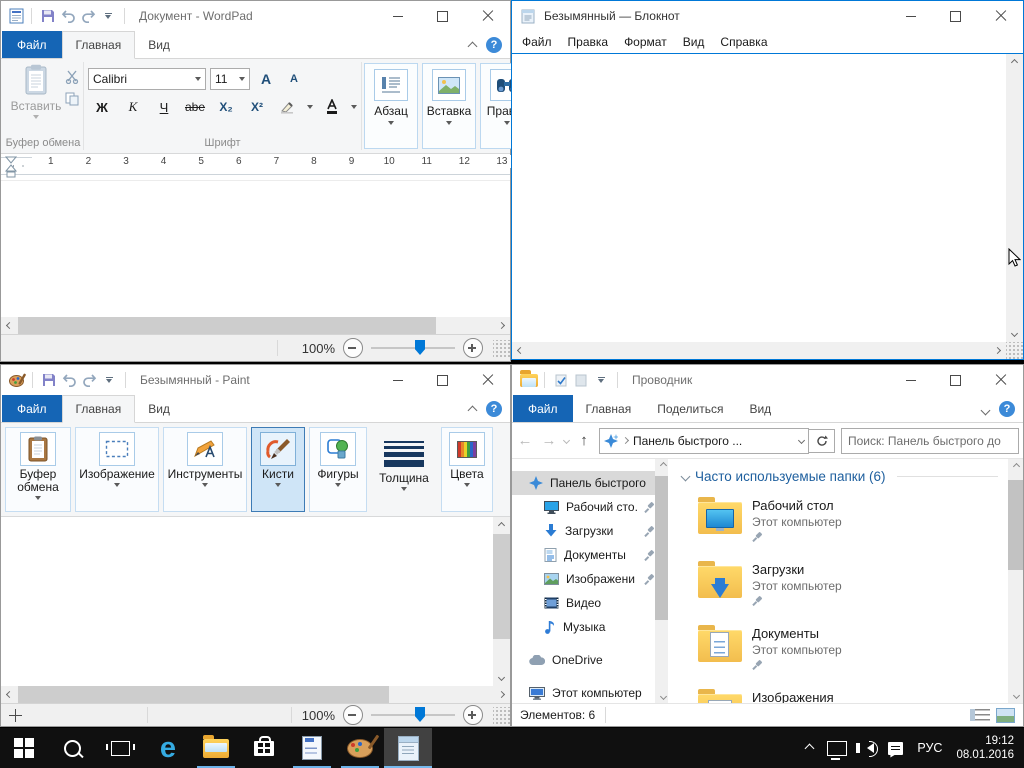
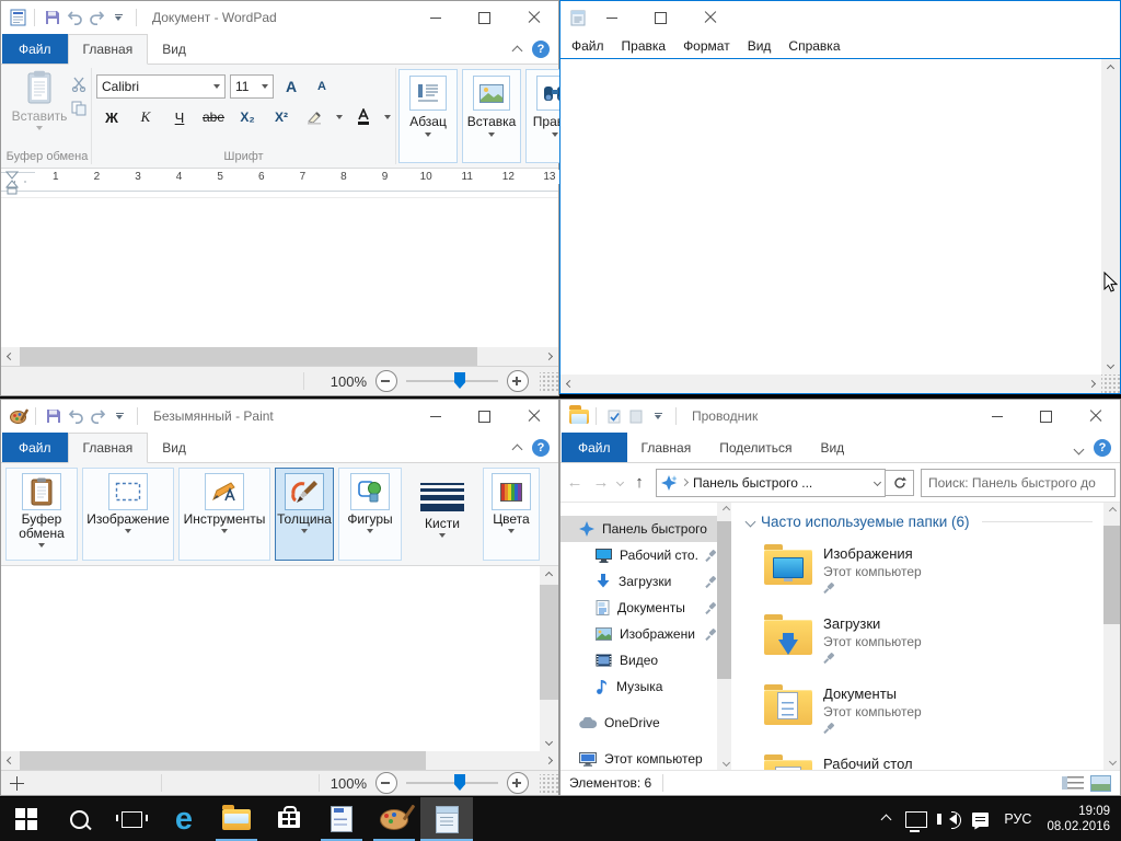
  Документ - WordPad
  Файл
  Главная
  Вид
  ?
  Вставить
  Буфер обмена
  Calibri
  11
  A
  A
  Ж
  К
  Ч
  abe
  X₂
  X²
  Шрифт
  Абзац
  Вставка
  1
  2
  3
  4
  5
  6
  7
  8
  9
  10
  11
  12
  13
  100%
- Безымянный — Блокнот
  Файл
  Правка
  Формат
  Вид
  Справка
  Безымянный - Paint
  Файл
  Главная
  Вид
  ?
  Буфер обмена
  Изображение
  Инструменты
- Кисти
+ Толщина
  Фигуры
- Толщина
+ Кисти
  Цвета
  100%
  Проводник
  Файл
  Главная
  Поделиться
  Вид
  ?
  ←
  →
  ↑
  Панель быстрого ...
  Поиск: Панель быстрого до
  Панель быстрого
  Рабочий сто.
  Загрузки
  Документы
  Изображени
  Видео
  Музыка
  OneDrive
  Этот компьютер
  Часто используемые папки (6)
- Рабочий стол
+ Изображения
  Этот компьютер
  Загрузки
  Этот компьютер
  Документы
  Этот компьютер
- Изображения
+ Рабочий стол
  Элементов: 6
  e
  РУС
- 19:12
+ 19:09
- 08.01.2016
+ 08.02.2016
